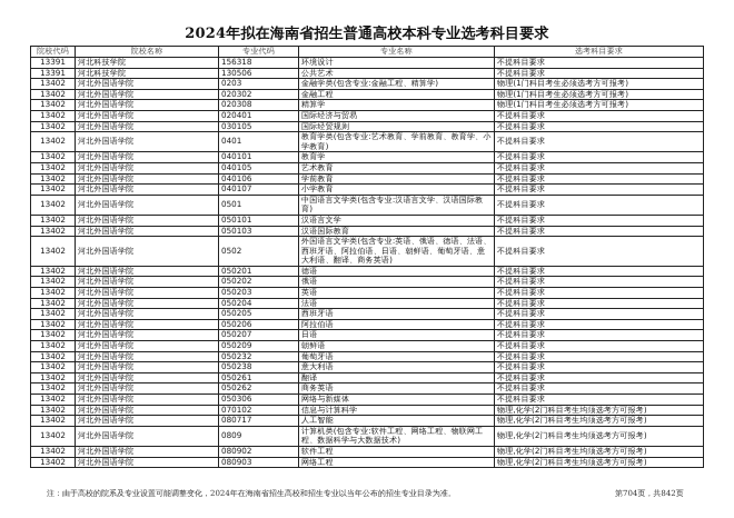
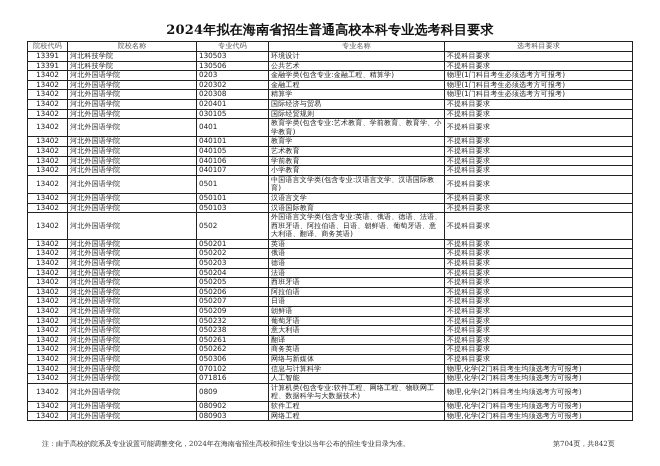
  2024年拟在海南省招生普通高校本科专业选考科目要求
  院校代码	院校名称	专业代码	专业名称	选考科目要求
- 13391	河北科技学院	156318	环境设计	不提科目要求
+ 13391	河北科技学院	130503	环境设计	不提科目要求
  13391	河北科技学院	130506	公共艺术	不提科目要求
  13402	河北外国语学院	0203	金融学类(包含专业:金融工程、精算学)	物理(1门科目考生必须选考方可报考)
  13402	河北外国语学院	020302	金融工程	物理(1门科目考生必须选考方可报考)
  13402	河北外国语学院	020308	精算学	物理(1门科目考生必须选考方可报考)
  13402	河北外国语学院	020401	国际经济与贸易	不提科目要求
  13402	河北外国语学院	030105	国际经贸规则	不提科目要求
  13402	河北外国语学院	0401	教育学类(包含专业:艺术教育、学前教育、教育学、小学教育)	不提科目要求
  13402	河北外国语学院	040101	教育学	不提科目要求
  13402	河北外国语学院	040105	艺术教育	不提科目要求
  13402	河北外国语学院	040106	学前教育	不提科目要求
  13402	河北外国语学院	040107	小学教育	不提科目要求
  13402	河北外国语学院	0501	中国语言文学类(包含专业:汉语言文学、汉语国际教育)	不提科目要求
  13402	河北外国语学院	050101	汉语言文学	不提科目要求
  13402	河北外国语学院	050103	汉语国际教育	不提科目要求
  13402	河北外国语学院	0502	外国语言文学类(包含专业:英语、俄语、德语、法语、西班牙语、阿拉伯语、日语、朝鲜语、葡萄牙语、意大利语、翻译、商务英语)	不提科目要求
- 13402	河北外国语学院	050201	德语	不提科目要求
+ 13402	河北外国语学院	050201	英语	不提科目要求
  13402	河北外国语学院	050202	俄语	不提科目要求
- 13402	河北外国语学院	050203	英语	不提科目要求
+ 13402	河北外国语学院	050203	德语	不提科目要求
  13402	河北外国语学院	050204	法语	不提科目要求
  13402	河北外国语学院	050205	西班牙语	不提科目要求
  13402	河北外国语学院	050206	阿拉伯语	不提科目要求
  13402	河北外国语学院	050207	日语	不提科目要求
  13402	河北外国语学院	050209	朝鲜语	不提科目要求
  13402	河北外国语学院	050232	葡萄牙语	不提科目要求
  13402	河北外国语学院	050238	意大利语	不提科目要求
  13402	河北外国语学院	050261	翻译	不提科目要求
  13402	河北外国语学院	050262	商务英语	不提科目要求
  13402	河北外国语学院	050306	网络与新媒体	不提科目要求
  13402	河北外国语学院	070102	信息与计算科学	物理,化学(2门科目考生均须选考方可报考)
- 13402	河北外国语学院	080717	人工智能	物理,化学(2门科目考生均须选考方可报考)
+ 13402	河北外国语学院	071816	人工智能	物理,化学(2门科目考生均须选考方可报考)
  13402	河北外国语学院	0809	计算机类(包含专业:软件工程、网络工程、物联网工程、数据科学与大数据技术)	物理,化学(2门科目考生均须选考方可报考)
  13402	河北外国语学院	080902	软件工程	物理,化学(2门科目考生均须选考方可报考)
  13402	河北外国语学院	080903	网络工程	物理,化学(2门科目考生均须选考方可报考)
  注：由于高校的院系及专业设置可能调整变化，2024年在海南省招生高校和招生专业以当年公布的招生专业目录为准。
  第704页，共842页
